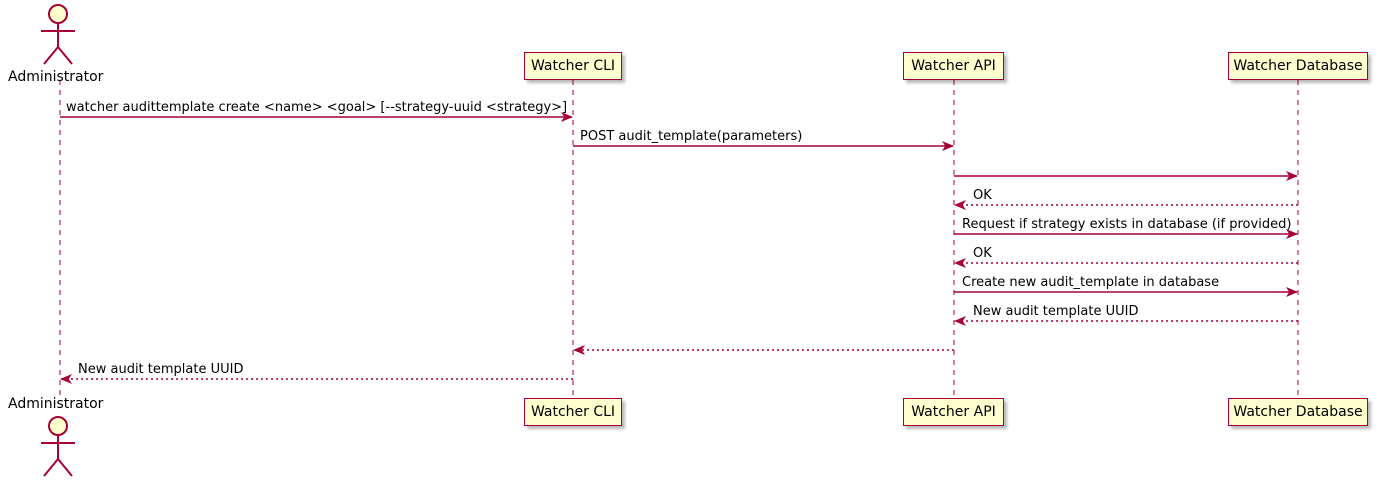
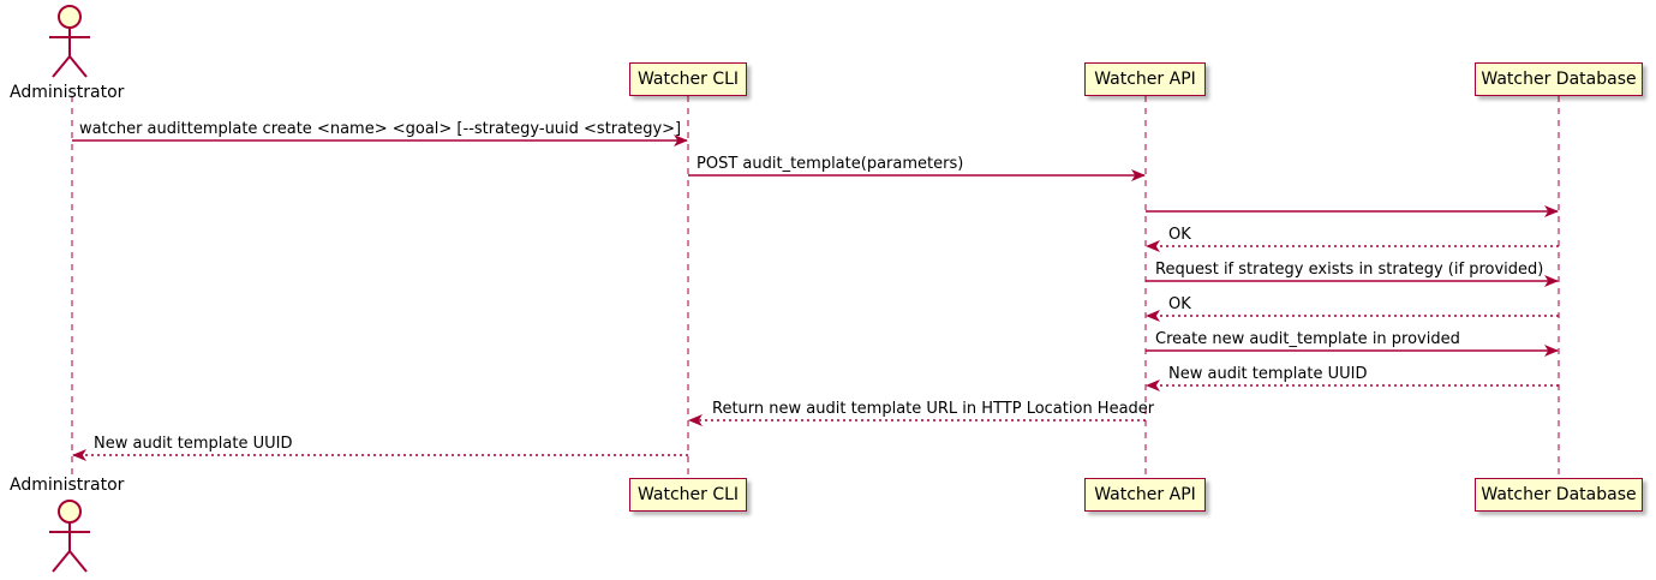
  Administrator
  Administrator
  Watcher CLI
  Watcher API
  Watcher Database
  Watcher CLI
  Watcher API
  Watcher Database
  watcher audittemplate create <name> <goal> [--strategy-uuid <strategy>]
  POST audit_template(parameters)
  OK
- Request if strategy exists in database (if provided)
+ Request if strategy exists in strategy (if provided)
  OK
- Create new audit_template in database
+ Create new audit_template in provided
  New audit template UUID
+ Return new audit template URL in HTTP Location Header
  New audit template UUID
